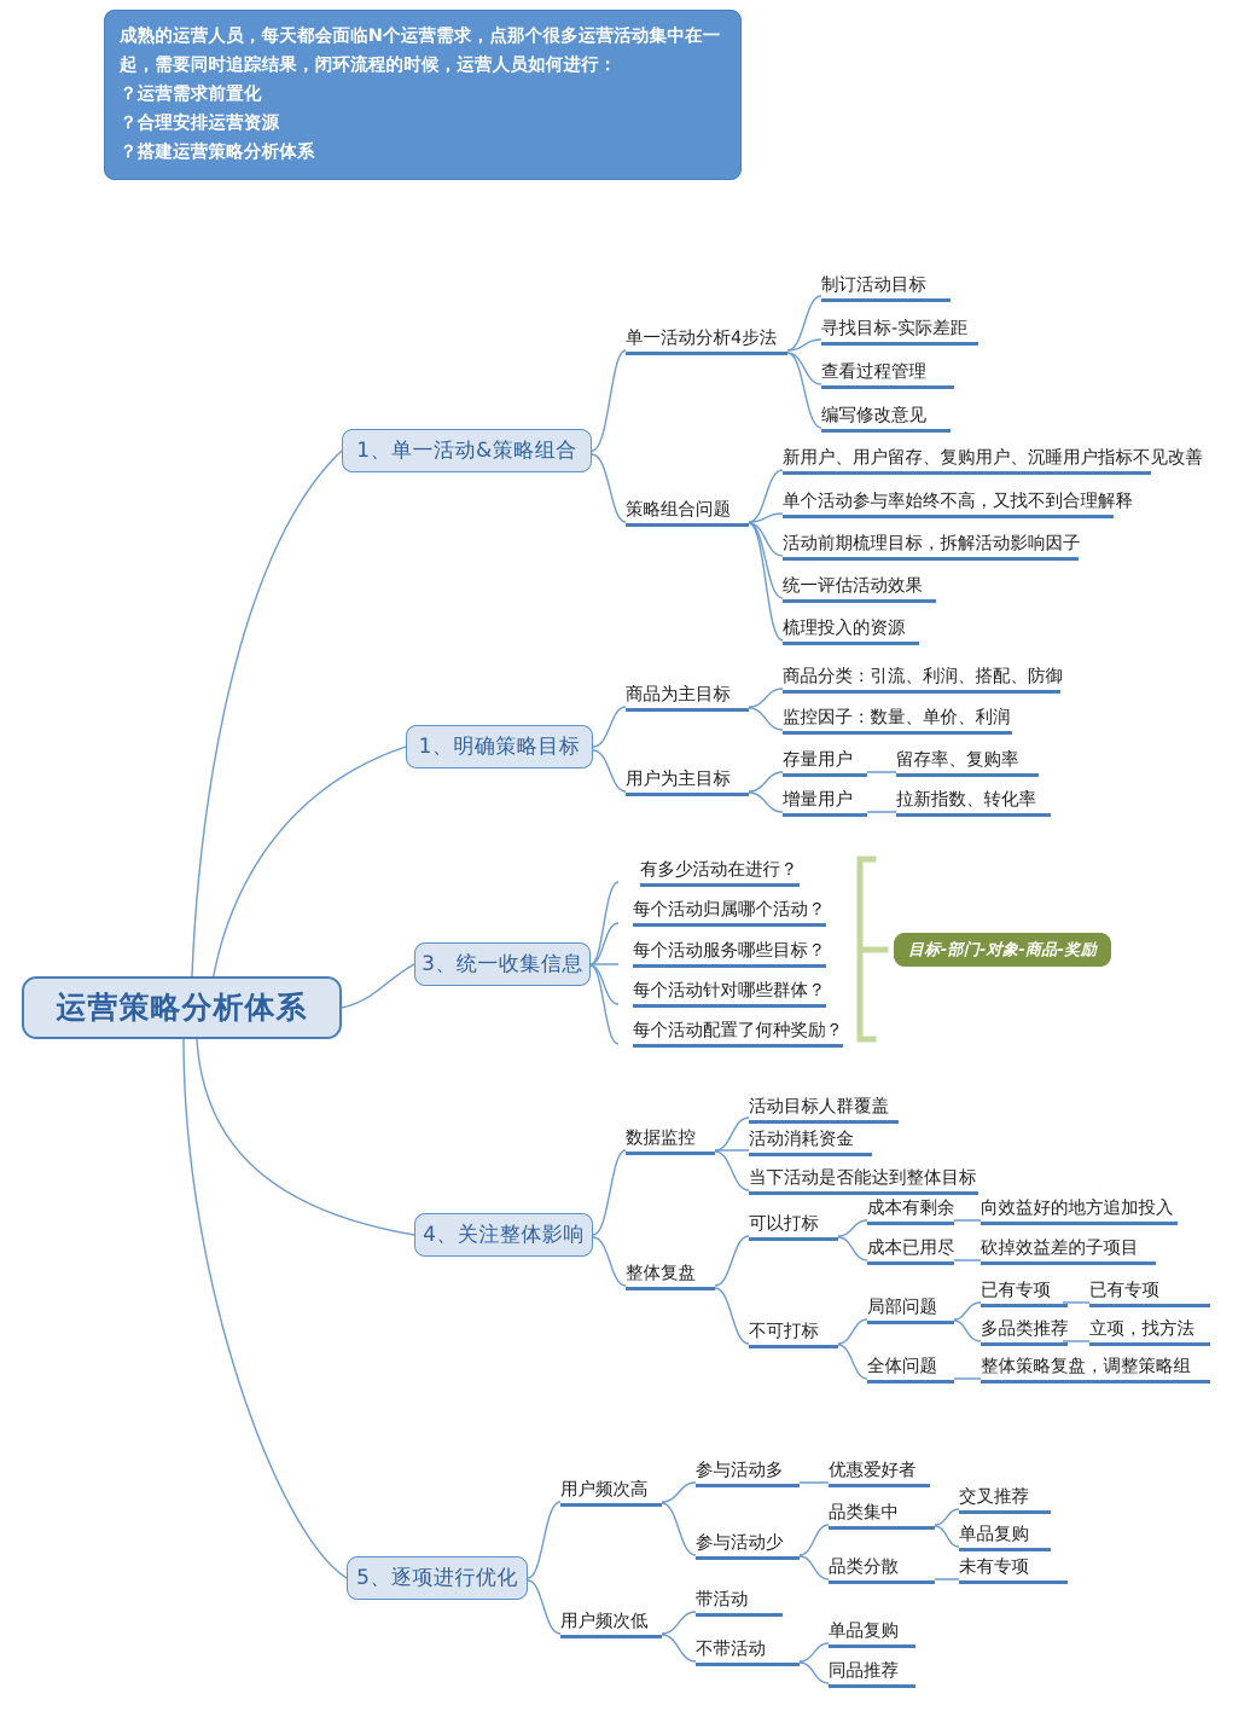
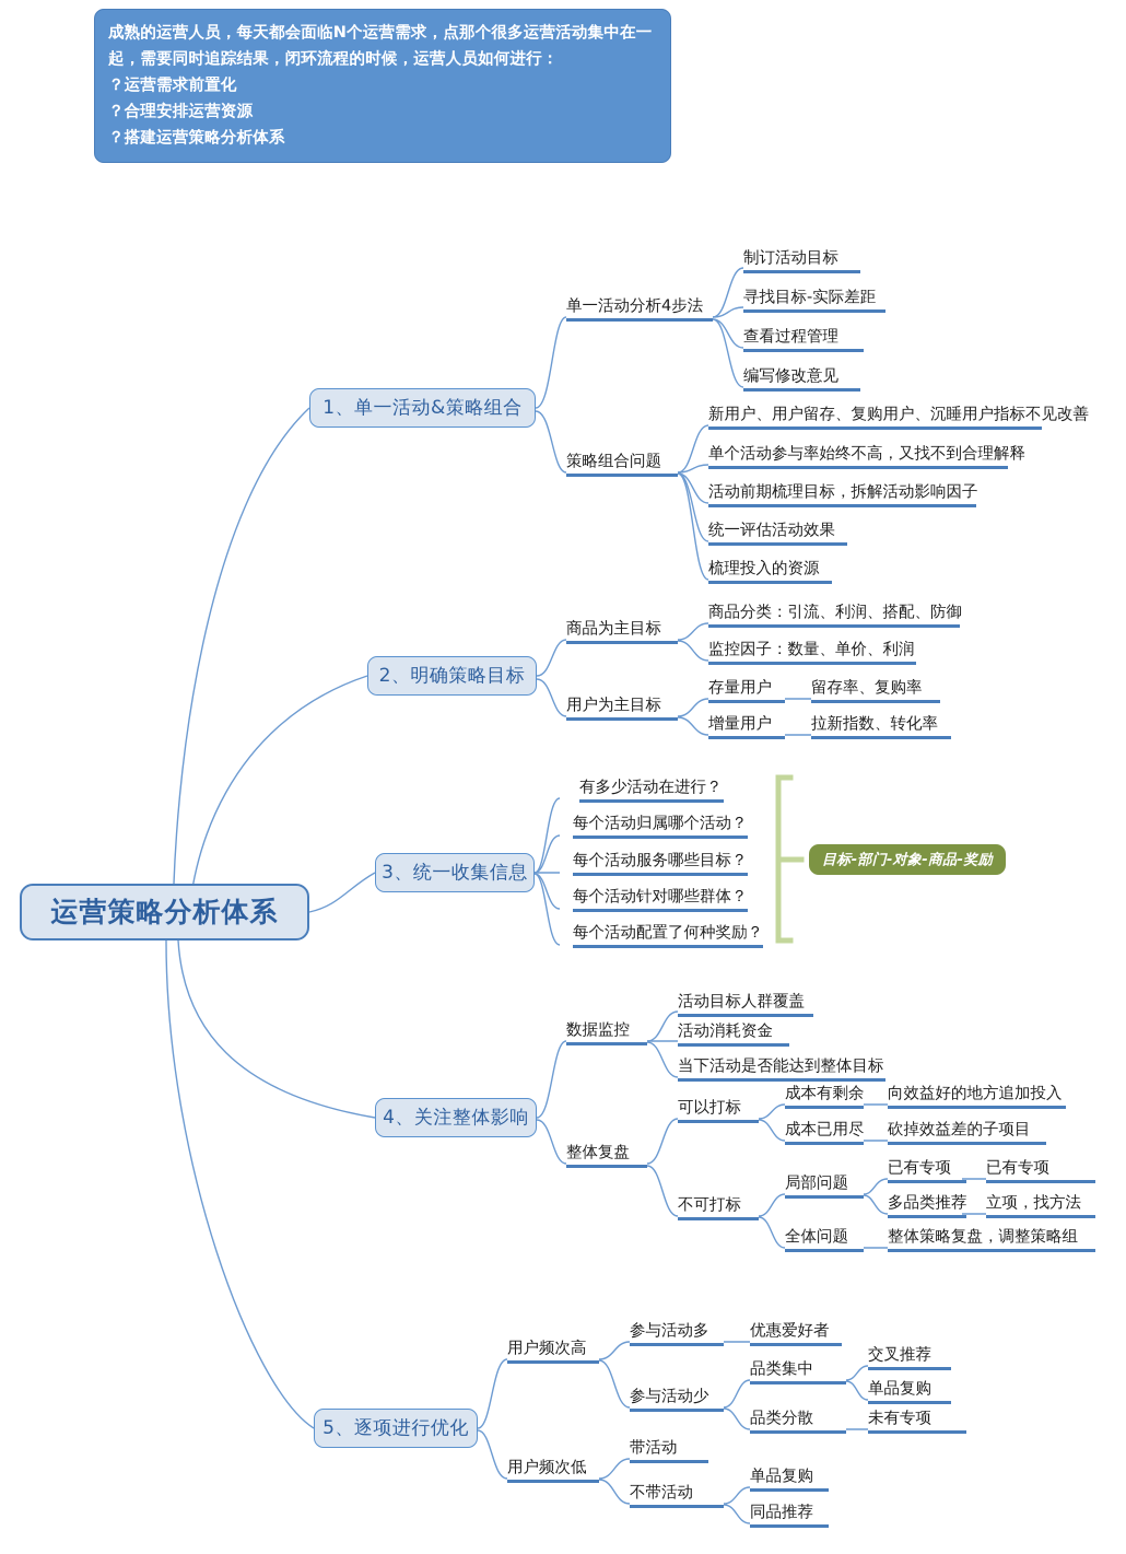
  成熟的运营人员，每天都会面临N个运营需求，点那个很多运营活动集中在一起，需要同时追踪结果，闭环流程的时候，运营人员如何进行：
  ？运营需求前置化
  ？合理安排运营资源
  ？搭建运营策略分析体系
  运营策略分析体系
  1、单一活动&策略组合
  单一活动分析4步法
  制订活动目标
  寻找目标-实际差距
  查看过程管理
  编写修改意见
  策略组合问题
  新用户、用户留存、复购用户、沉睡用户指标不见改善
  单个活动参与率始终不高，又找不到合理解释
  活动前期梳理目标，拆解活动影响因子
  统一评估活动效果
  梳理投入的资源
- 1、明确策略目标
+ 2、明确策略目标
  商品为主目标
  商品分类：引流、利润、搭配、防御
  监控因子：数量、单价、利润
  用户为主目标
  存量用户
  留存率、复购率
  增量用户
  拉新指数、转化率
  3、统一收集信息
  有多少活动在进行？
  每个活动归属哪个活动？
  每个活动服务哪些目标？
  每个活动针对哪些群体？
  每个活动配置了何种奖励？
  目标-部门-对象-商品-奖励
  4、关注整体影响
  数据监控
  活动目标人群覆盖
  活动消耗资金
  当下活动是否能达到整体目标
  整体复盘
  可以打标
  成本有剩余
  向效益好的地方追加投入
  成本已用尽
  砍掉效益差的子项目
  不可打标
  局部问题
  已有专项
  已有专项
  多品类推荐
  立项，找方法
  全体问题
  整体策略复盘，调整策略组
  5、逐项进行优化
  用户频次高
  参与活动多
  优惠爱好者
  参与活动少
  品类集中
  交叉推荐
  单品复购
  品类分散
  未有专项
  用户频次低
  带活动
  不带活动
  单品复购
  同品推荐
